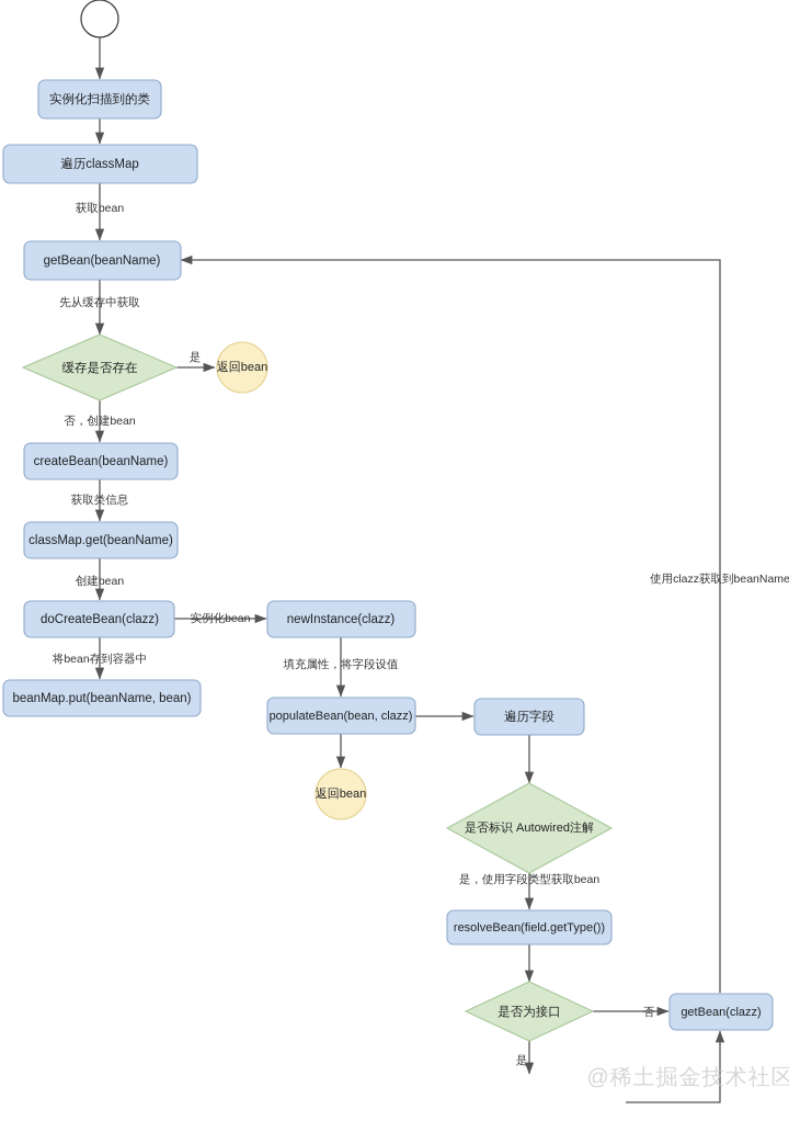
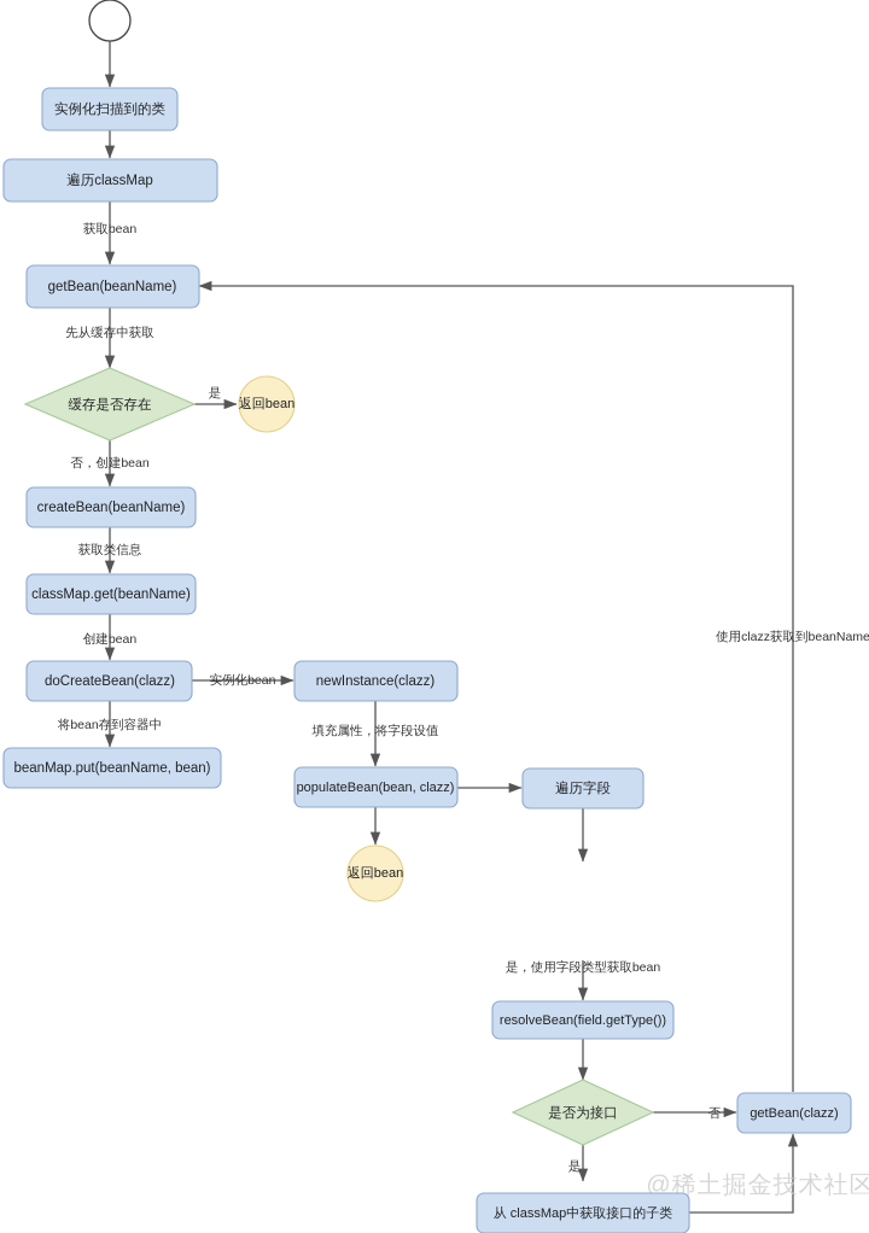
  获取bean
  先从缓存中获取
  是
  否，创建bean
  获取类信息
  创建bean
  实例化bean
  将bean存到容器中
  填充属性，将字段设值
  是，使用字段类型获取bean
  否
  是
  使用clazz获取到beanName
  @稀土掘金技术社区
  实例化扫描到的类
  遍历classMap
  getBean(beanName)
  缓存是否存在
  返回bean
  createBean(beanName)
  classMap.get(beanName)
  doCreateBean(clazz)
  beanMap.put(beanName, bean)
  newInstance(clazz)
  populateBean(bean, clazz)
  返回bean
  遍历字段
- 是否标识 Autowired注解
  resolveBean(field.getType())
  是否为接口
  getBean(clazz)
+ 从 classMap中获取接口的子类
